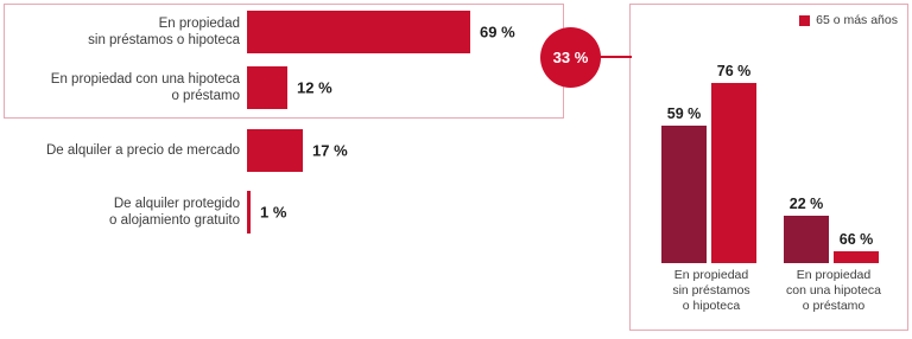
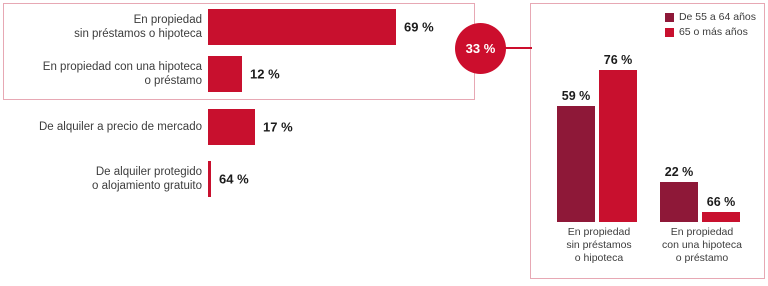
  En propiedad
  sin préstamos o hipoteca
  69 %
  En propiedad con una hipoteca
  o préstamo
  12 %
  De alquiler a precio de mercado
  17 %
  De alquiler protegido
  o alojamiento gratuito
- 1 %
+ 64 %
  33 %
+ De 55 a 64 años
  65 o más años
  59 %
  76 %
  En propiedad
  sin préstamos
  o hipoteca
  22 %
  66 %
  En propiedad
  con una hipoteca
  o préstamo
